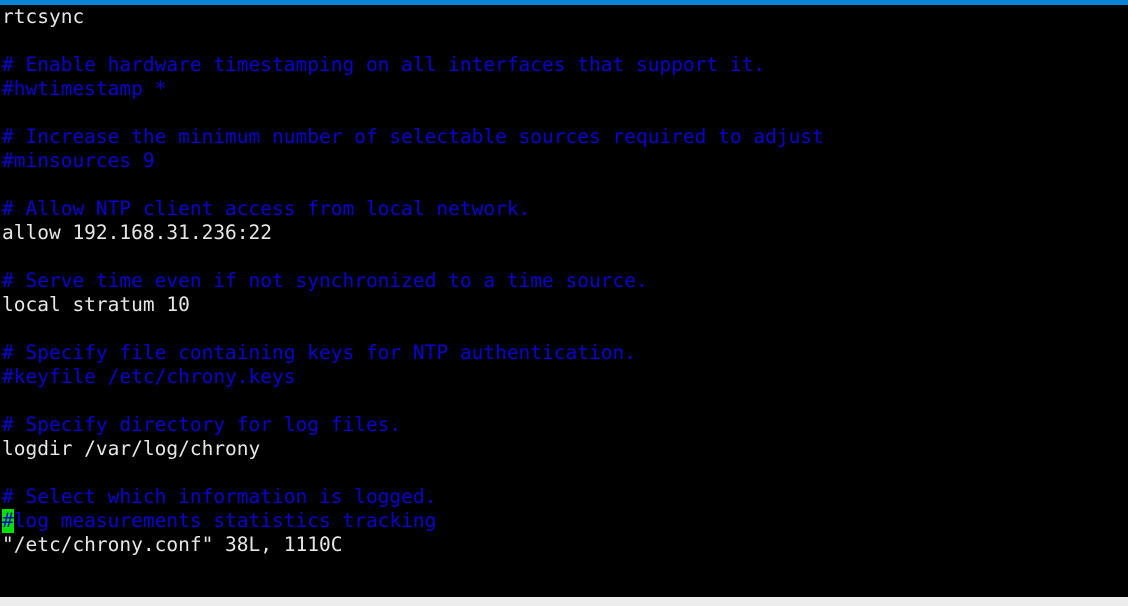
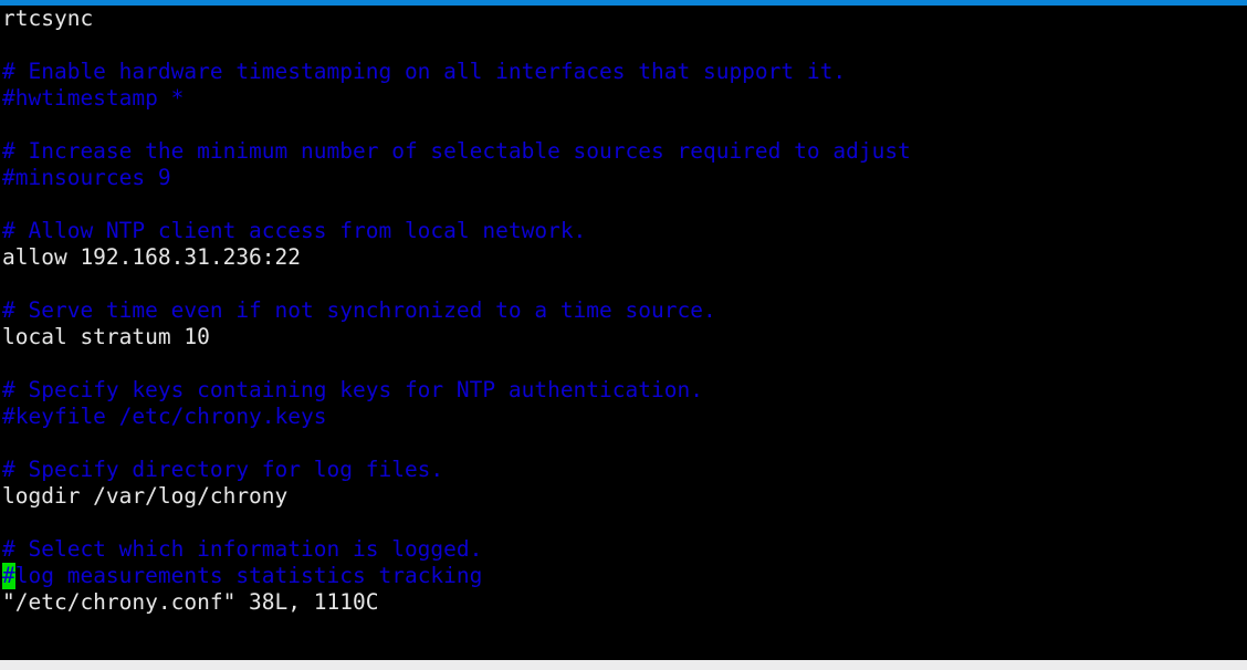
  rtcsync
  # Enable hardware timestamping on all interfaces that support it.
  #hwtimestamp *
  # Increase the minimum number of selectable sources required to adjust
  #minsources 9
  # Allow NTP client access from local network.
  allow 192.168.31.236:22
  # Serve time even if not synchronized to a time source.
  local stratum 10
- # Specify file containing keys for NTP authentication.
+ # Specify keys containing keys for NTP authentication.
  #keyfile /etc/chrony.keys
  # Specify directory for log files.
  logdir /var/log/chrony
  # Select which information is logged.
  #log measurements statistics tracking
  "/etc/chrony.conf" 38L, 1110C
